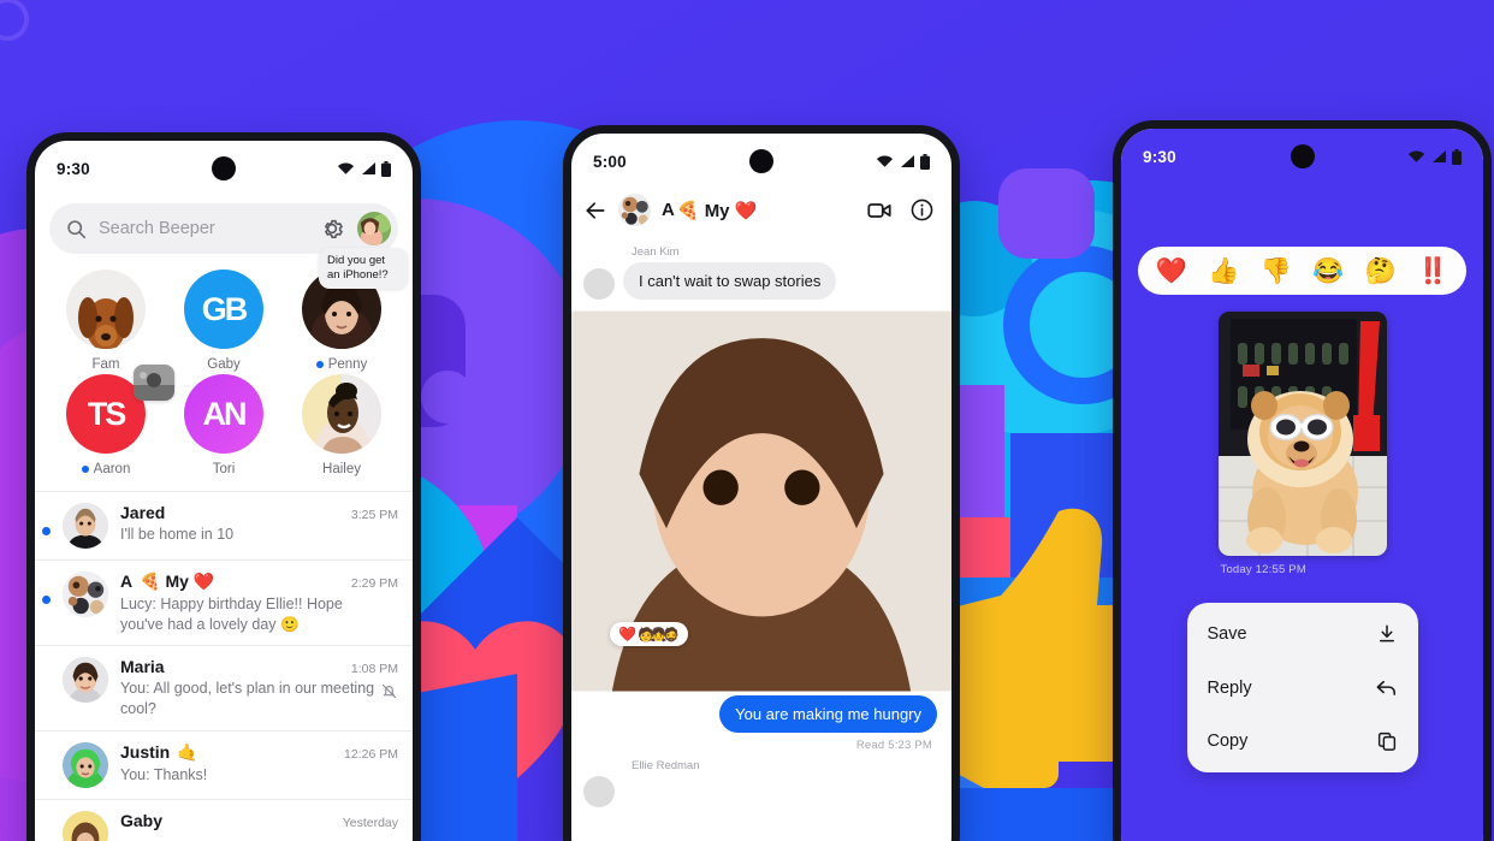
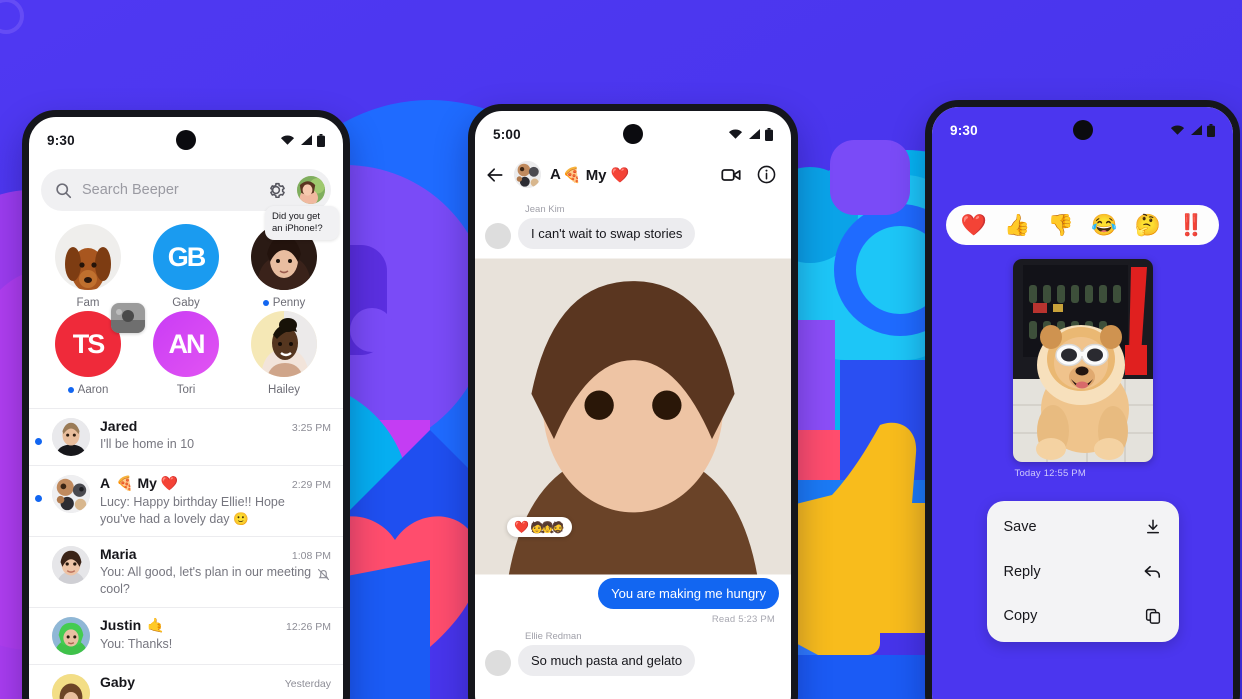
  9:30
  Search Beeper
  Fam
  GB
  Gaby
  Did you get an iPhone!?
  Penny
  TS
  Aaron
  AN
  Tori
  Hailey
  Jared
  3:25 PM
  I'll be home in 10
  A
  🍕 My ❤️
  2:29 PM
  Lucy: Happy birthday Ellie!! Hope you've had a lovely day 🙂
  Maria
  1:08 PM
  You: All good, let's plan in our meeting cool?
  Justin
  🤙
  12:26 PM
  You: Thanks!
  Gaby
  Yesterday
  5:00
  A
  🍕 My ❤️
  Jean Kim
  I can't wait to swap stories
  ❤️
  🧑
  👧
  🧔
  You are making me hungry
  Read 5:23 PM
  Ellie Redman
+ So much pasta and gelato
  9:30
  ❤️
  👍
  👎
  😂
  🤔
  ‼️
  Today 12:55 PM
  Save
  Reply
  Copy
